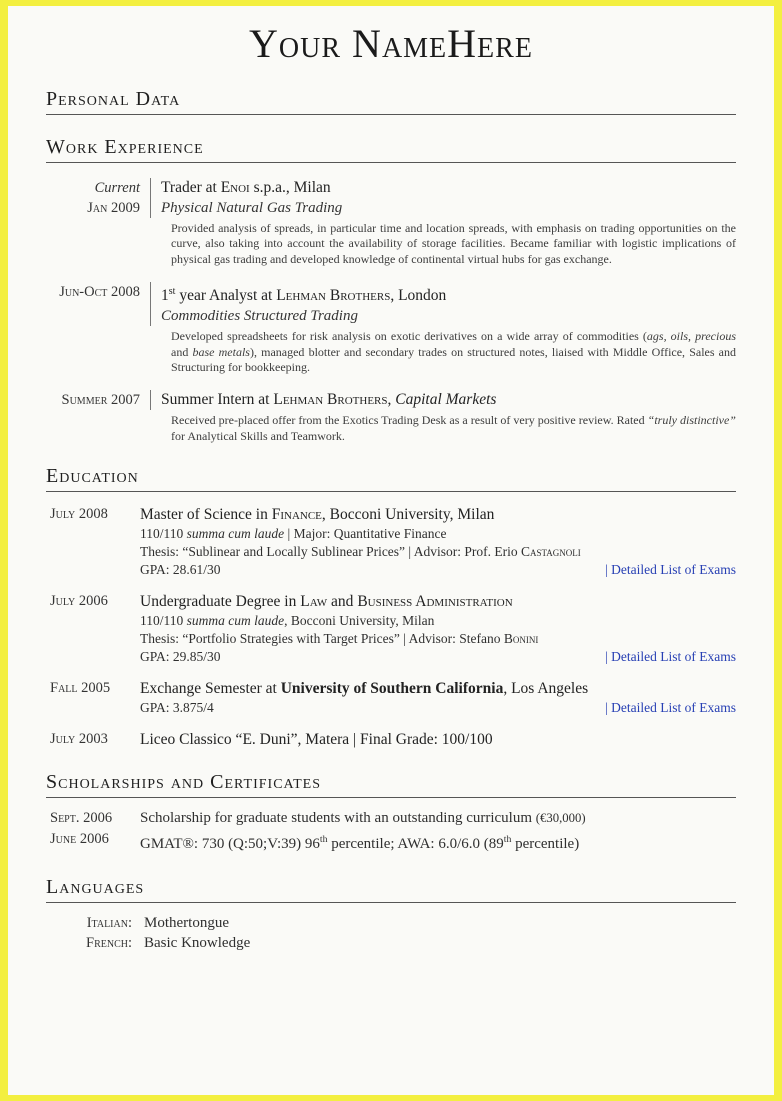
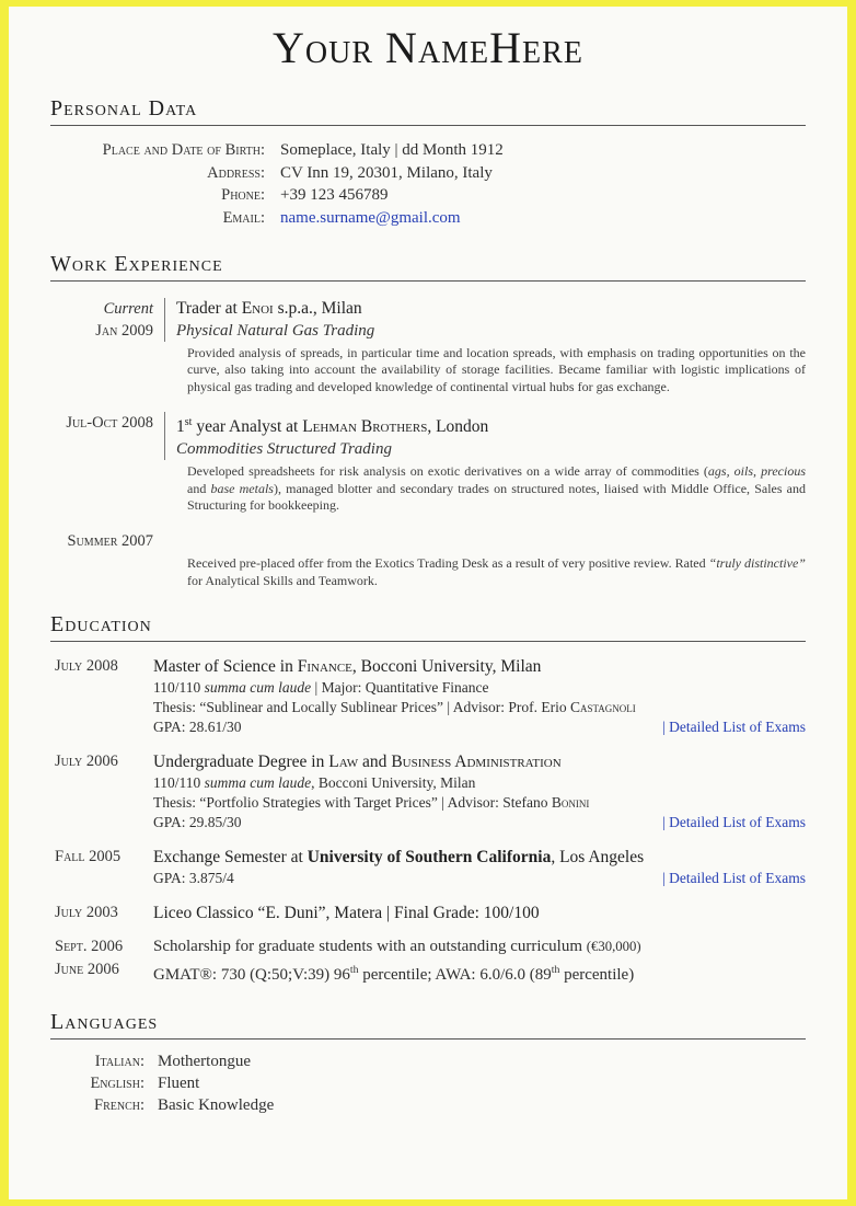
  Your NameHere
  Personal Data
+ Place and Date of Birth:
+ Someplace, Italy | dd Month 1912
+ Address:
+ CV Inn 19, 20301, Milano, Italy
+ Phone:
+ +39 123 456789
+ Email:
+ name.surname@gmail.com
  Work Experience
  Current
  Jan 2009
  Trader at Enoi s.p.a., Milan
  Physical Natural Gas Trading
  Provided analysis of spreads, in particular time and location spreads, with emphasis on trading opportunities on the curve, also taking into account the availability of storage facilities. Became familiar with logistic implications of physical gas trading and developed knowledge of continental virtual hubs for gas exchange.
- Jun-Oct 2008
+ Jul-Oct 2008
  1st year Analyst at Lehman Brothers, London
  Commodities Structured Trading
  Developed spreadsheets for risk analysis on exotic derivatives on a wide array of commodities (ags, oils, precious and base metals), managed blotter and secondary trades on structured notes, liaised with Middle Office, Sales and Structuring for bookkeeping.
  Summer 2007
- Summer Intern at Lehman Brothers, Capital Markets
  Received pre-placed offer from the Exotics Trading Desk as a result of very positive review. Rated “truly distinctive” for Analytical Skills and Teamwork.
  Education
  July 2008
  Master of Science in Finance, Bocconi University, Milan
  110/110 summa cum laude | Major: Quantitative Finance
  Thesis: “Sublinear and Locally Sublinear Prices” | Advisor: Prof. Erio Castagnoli
  GPA: 28.61/30
  | Detailed List of Exams
  July 2006
  Undergraduate Degree in Law and Business Administration
  110/110 summa cum laude, Bocconi University, Milan
  Thesis: “Portfolio Strategies with Target Prices” | Advisor: Stefano Bonini
  GPA: 29.85/30
  | Detailed List of Exams
  Fall 2005
  Exchange Semester at University of Southern California, Los Angeles
  GPA: 3.875/4
  | Detailed List of Exams
  July 2003
  Liceo Classico “E. Duni”, Matera | Final Grade: 100/100
- Scholarships and Certificates
  Sept. 2006
  Scholarship for graduate students with an outstanding curriculum (€30,000)
  June 2006
  GMAT®: 730 (Q:50;V:39) 96th percentile; AWA: 6.0/6.0 (89th percentile)
  Languages
  Italian:
  Mothertongue
+ English:
+ Fluent
  French:
  Basic Knowledge
